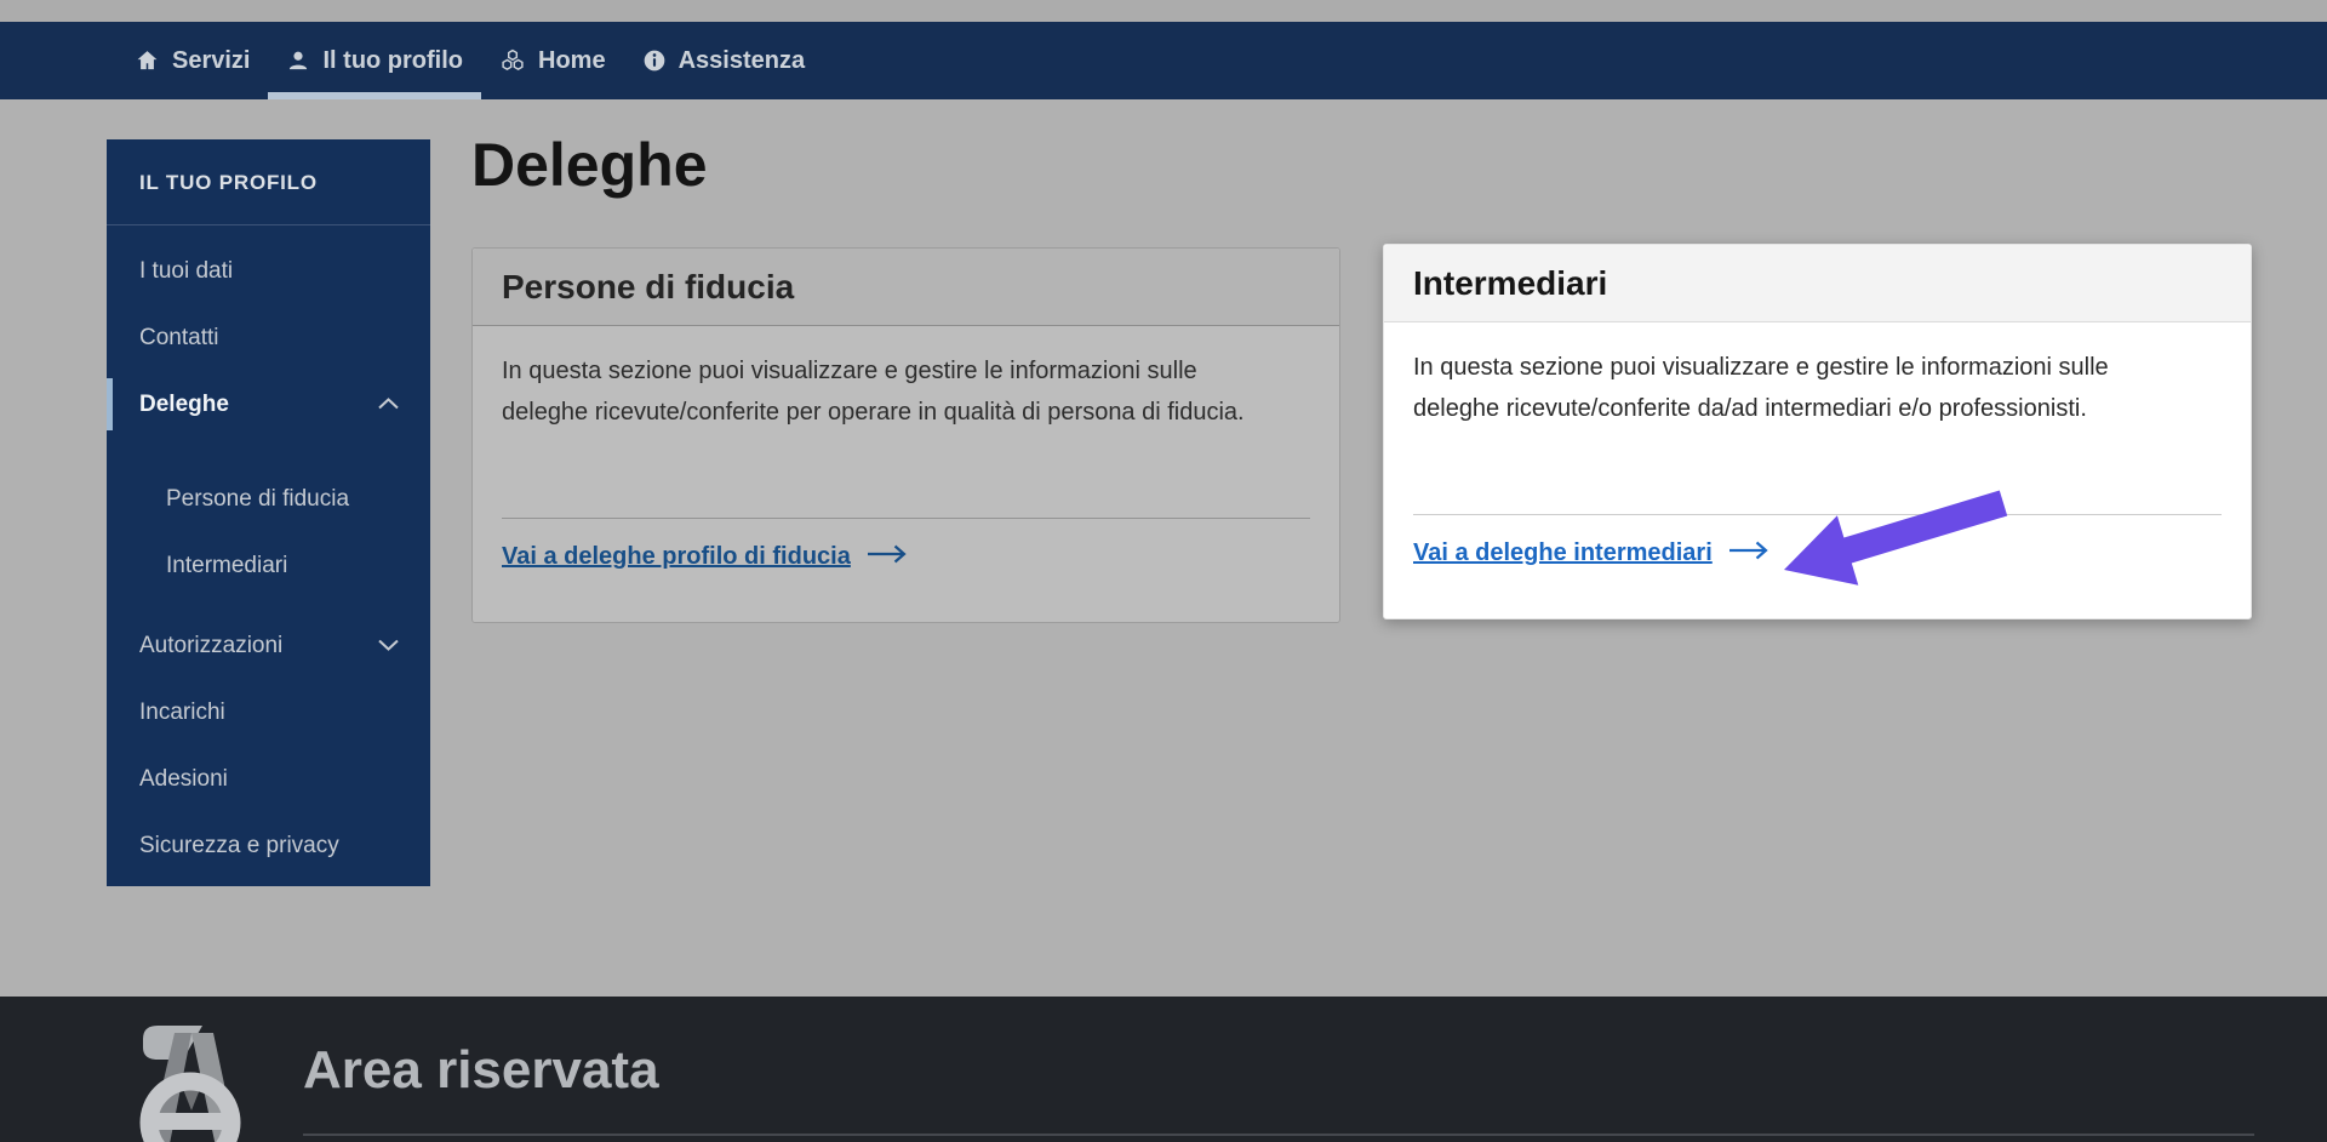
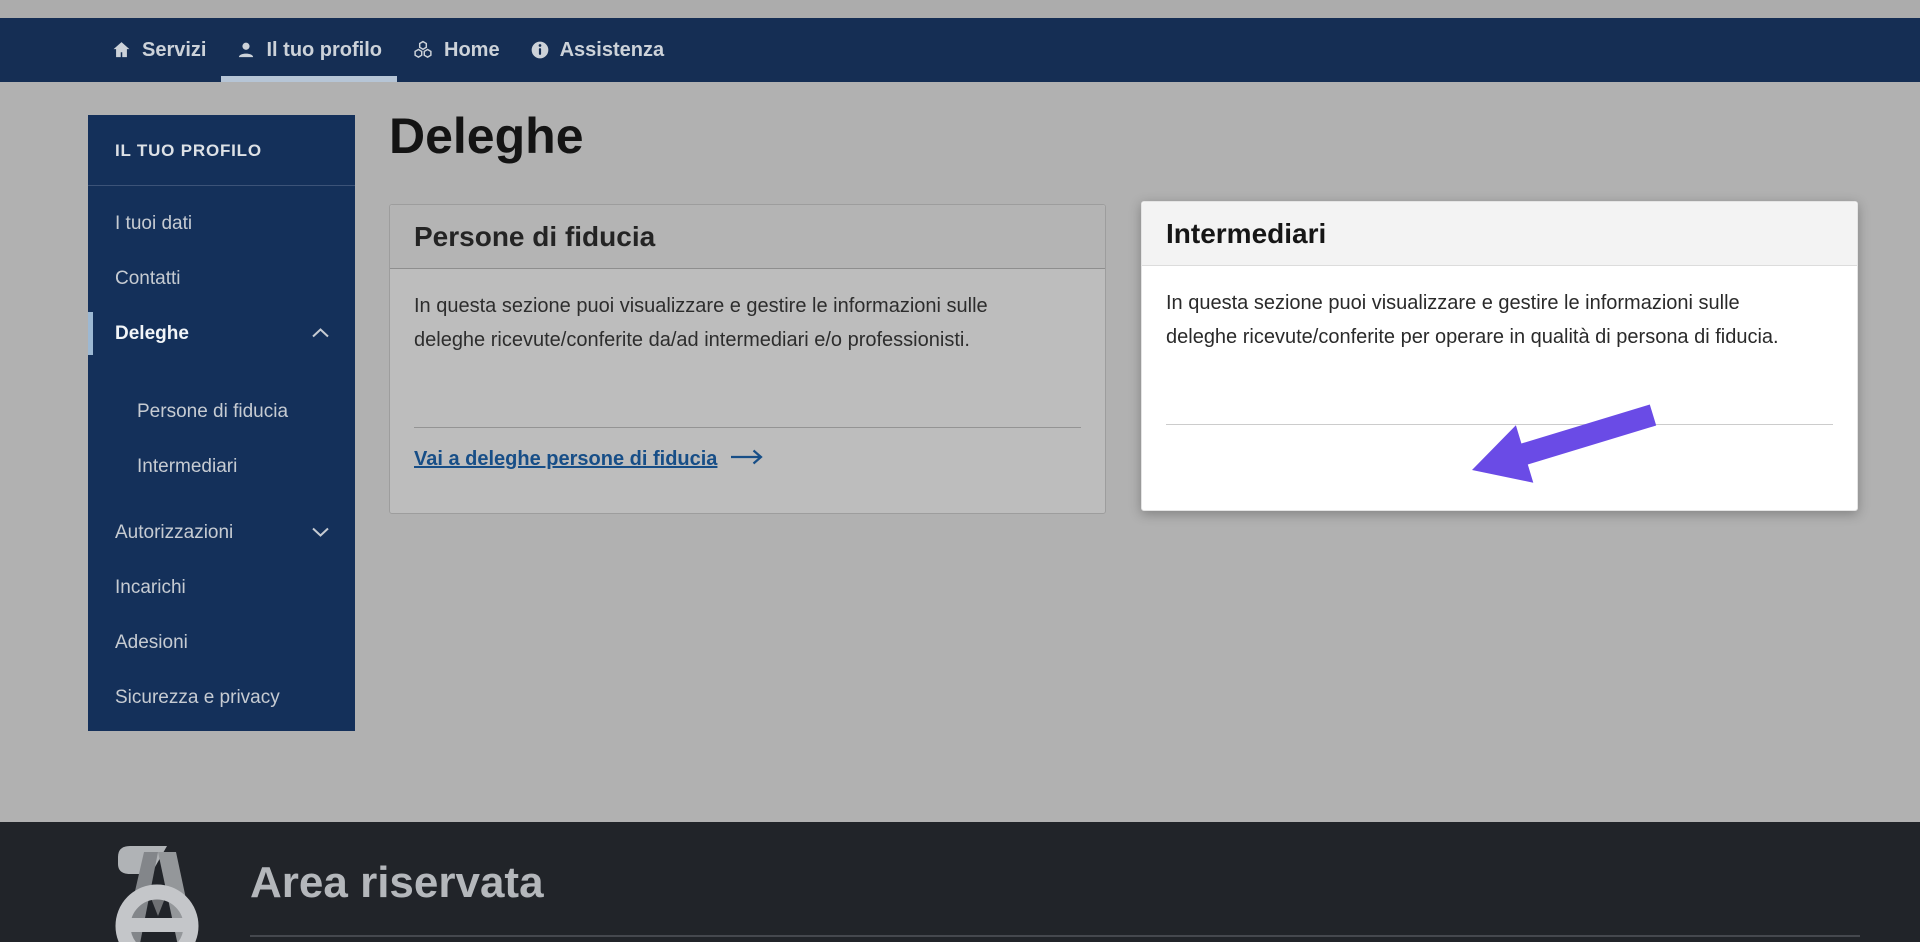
  Servizi
  Il tuo profilo
  Home
  Assistenza
  IL TUO PROFILO
  I tuoi dati
  Contatti
  Deleghe
  Persone di fiducia
  Intermediari
  Autorizzazioni
  Incarichi
  Adesioni
  Sicurezza e privacy
  Deleghe
  Persone di fiducia
  In questa sezione puoi visualizzare e gestire le informazioni sulle
- deleghe ricevute/conferite per operare in qualità di persona di fiducia.
+ deleghe ricevute/conferite da/ad intermediari e/o professionisti.
- Vai a deleghe profilo di fiducia
+ Vai a deleghe persone di fiducia
  Intermediari
  In questa sezione puoi visualizzare e gestire le informazioni sulle
- deleghe ricevute/conferite da/ad intermediari e/o professionisti.
+ deleghe ricevute/conferite per operare in qualità di persona di fiducia.
- Vai a deleghe intermediari
  Area riservata
